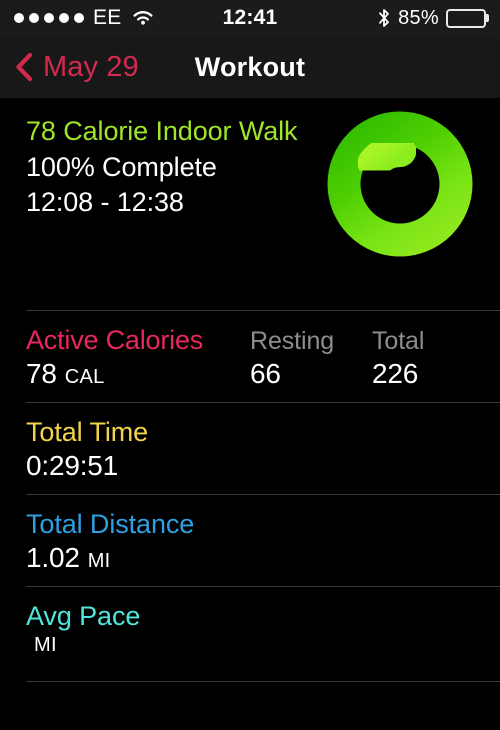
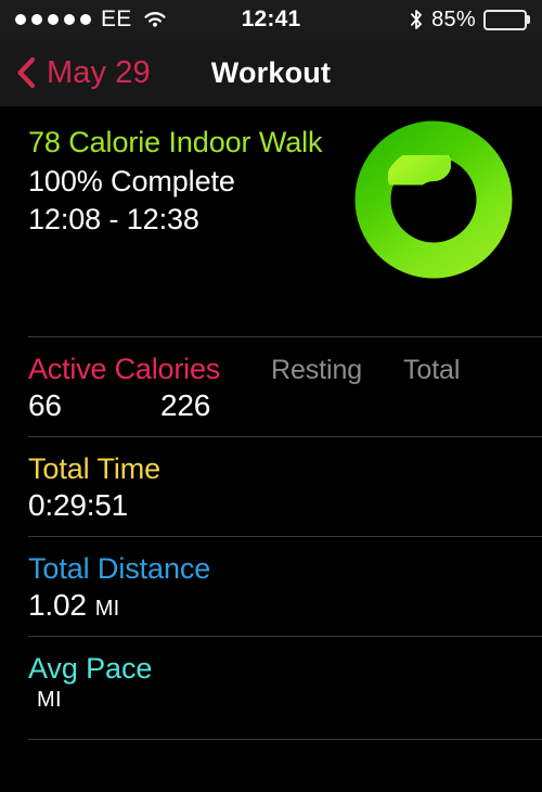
  EE
  12:41
  85%
  May 29
  Workout
  78 Calorie Indoor Walk
  100% Complete
  12:08 - 12:38
  Active Calories
  Resting
  Total
- 78
- CAL
  66
  226
  Total Time
  0:29:51
  Total Distance
  1.02
  MI
  Avg Pace
  MI
